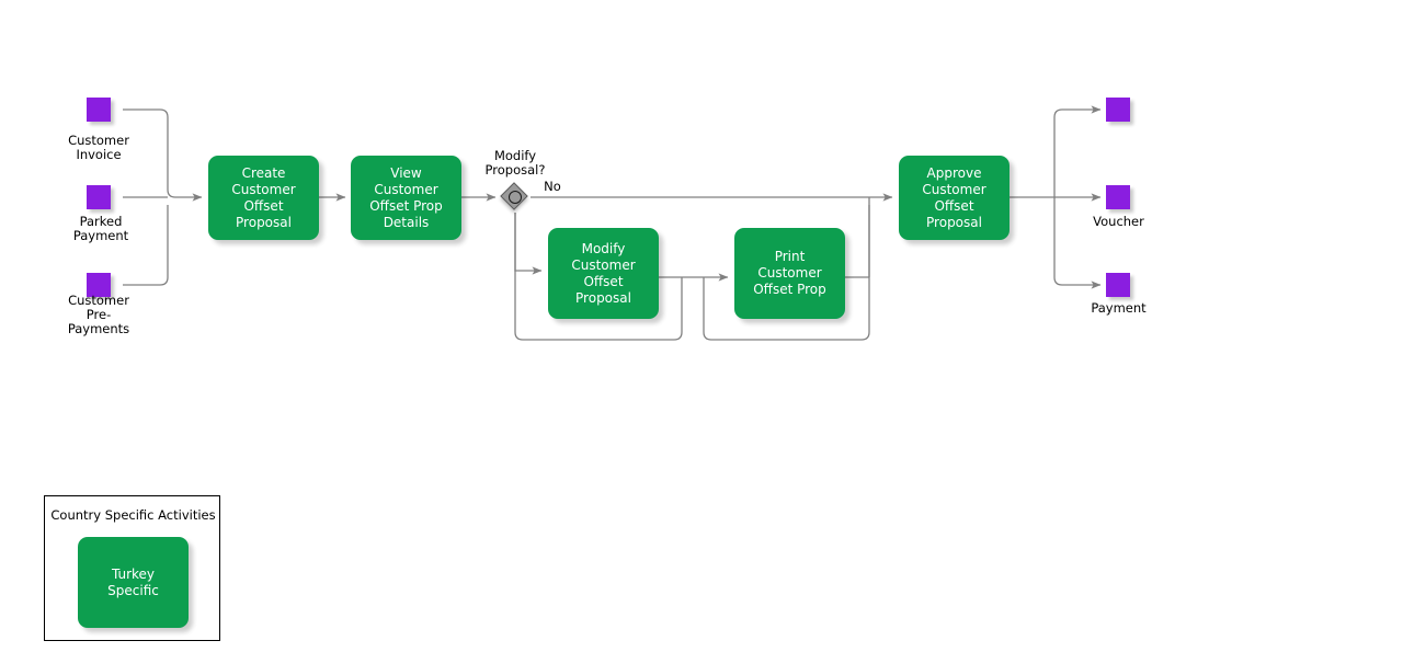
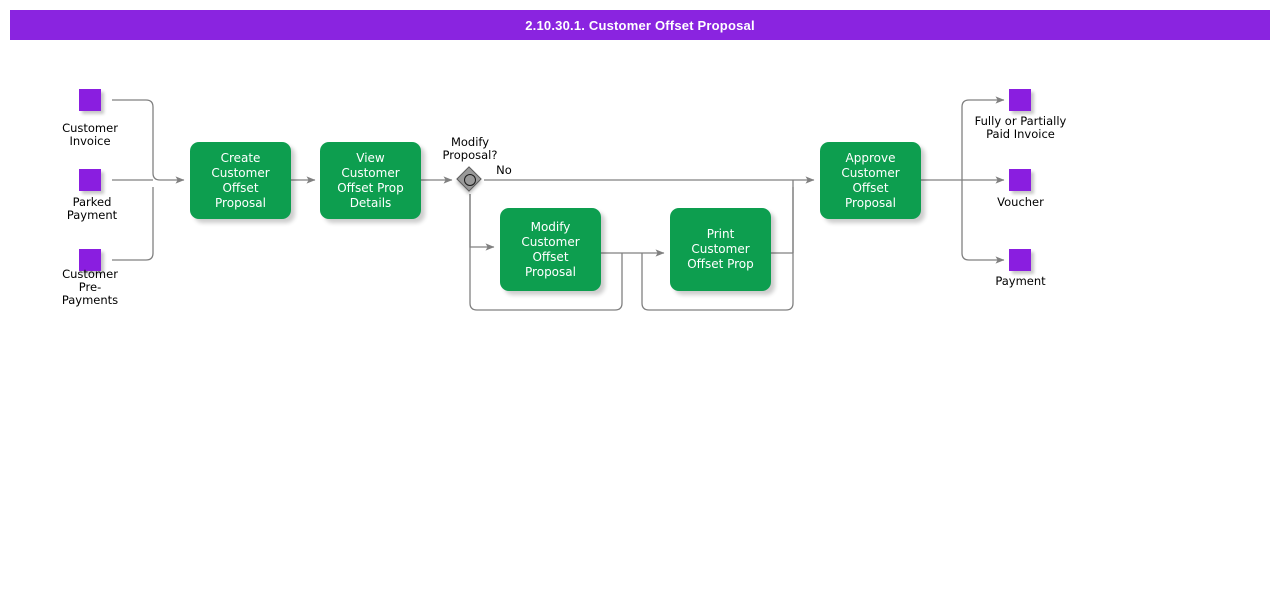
+ 2.10.30.1. Customer Offset Proposal
  Customer
  Invoice
  Parked
  Payment
  Customer
  Pre-
  Payments
  Create
  Customer Offset
  Proposal
  View Customer
  Offset Prop
  Details
  Modify
  Customer Offset
  Proposal
  Print Customer
  Offset Prop
  Approve
  Customer Offset
  Proposal
  Modify
  Proposal?
  No
+ Fully or Partially
+ Paid Invoice
  Voucher
  Payment
- Country Specific Activities
- Turkey Specific
